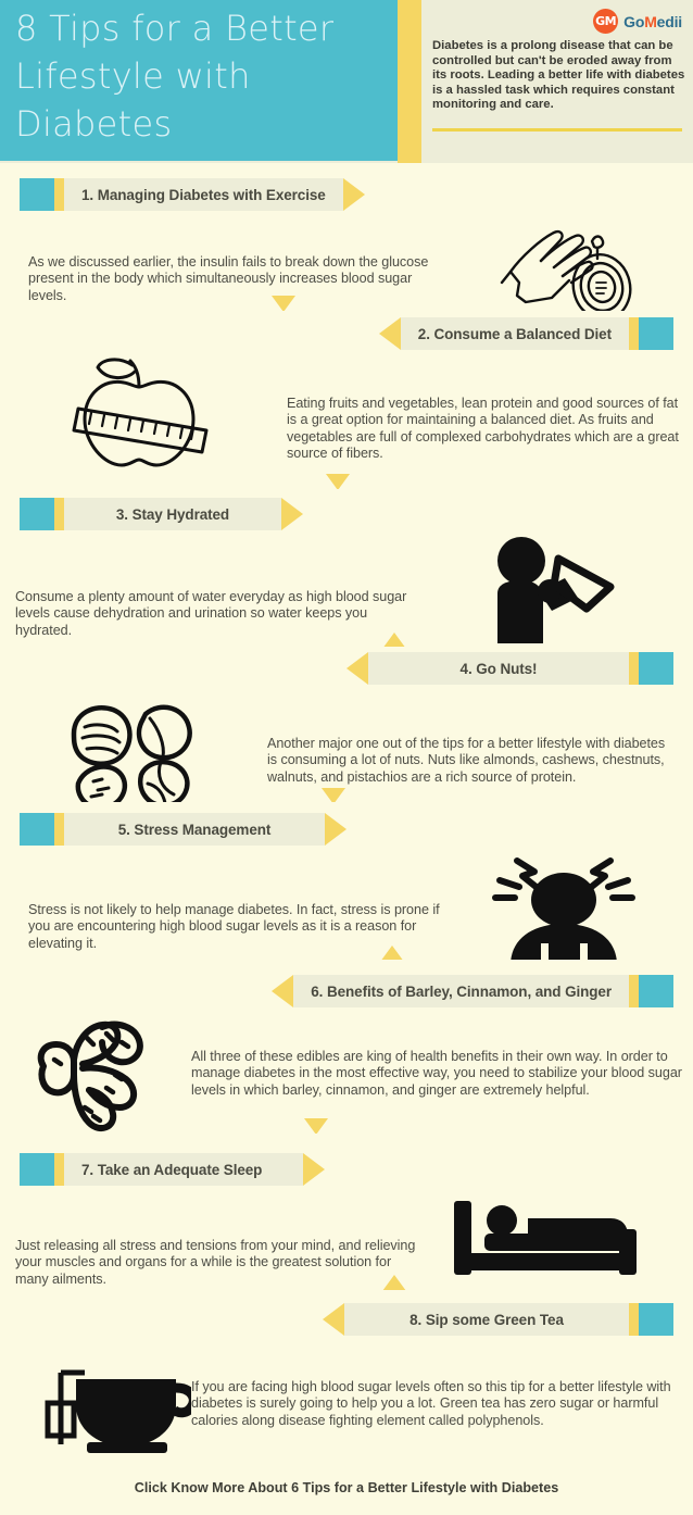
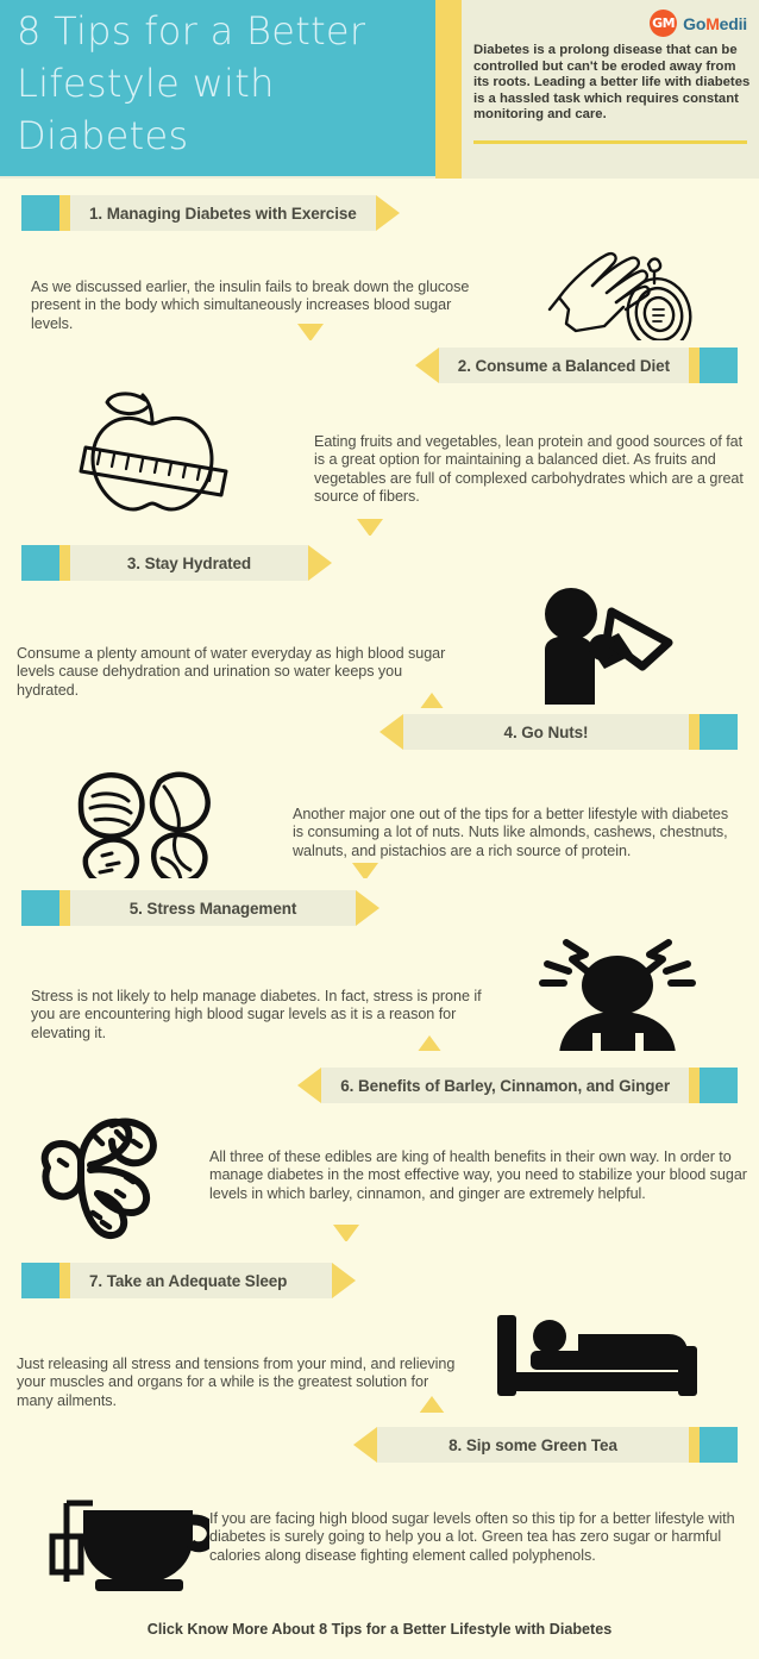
  8 Tips for a Better Lifestyle with Diabetes
  GM
  GoMedii
  Diabetes is a prolong disease that can be controlled but can't be eroded away from its roots. Leading a better life with diabetes is a hassled task which requires constant monitoring and care.
  1. Managing Diabetes with Exercise
  As we discussed earlier, the insulin fails to break down the glucose present in the body which simultaneously increases blood sugar levels.
  2. Consume a Balanced Diet
  Eating fruits and vegetables, lean protein and good sources of fat is a great option for maintaining a balanced diet. As fruits and vegetables are full of complexed carbohydrates which are a great source of fibers.
  3. Stay Hydrated
  Consume a plenty amount of water everyday as high blood sugar levels cause dehydration and urination so water keeps you hydrated.
  4. Go Nuts!
  Another major one out of the tips for a better lifestyle with diabetes is consuming a lot of nuts. Nuts like almonds, cashews, chestnuts, walnuts, and pistachios are a rich source of protein.
  5. Stress Management
  Stress is not likely to help manage diabetes. In fact, stress is prone if you are encountering high blood sugar levels as it is a reason for elevating it.
  6. Benefits of Barley, Cinnamon, and Ginger
  All three of these edibles are king of health benefits in their own way. In order to manage diabetes in the most effective way, you need to stabilize your blood sugar levels in which barley, cinnamon, and ginger are extremely helpful.
  7. Take an Adequate Sleep
  Just releasing all stress and tensions from your mind, and relieving your muscles and organs for a while is the greatest solution for many ailments.
  8. Sip some Green Tea
  If you are facing high blood sugar levels often so this tip for a better lifestyle with diabetes is surely going to help you a lot. Green tea has zero sugar or harmful calories along disease fighting element called polyphenols.
- Click Know More About 6 Tips for a Better Lifestyle with Diabetes
+ Click Know More About 8 Tips for a Better Lifestyle with Diabetes
